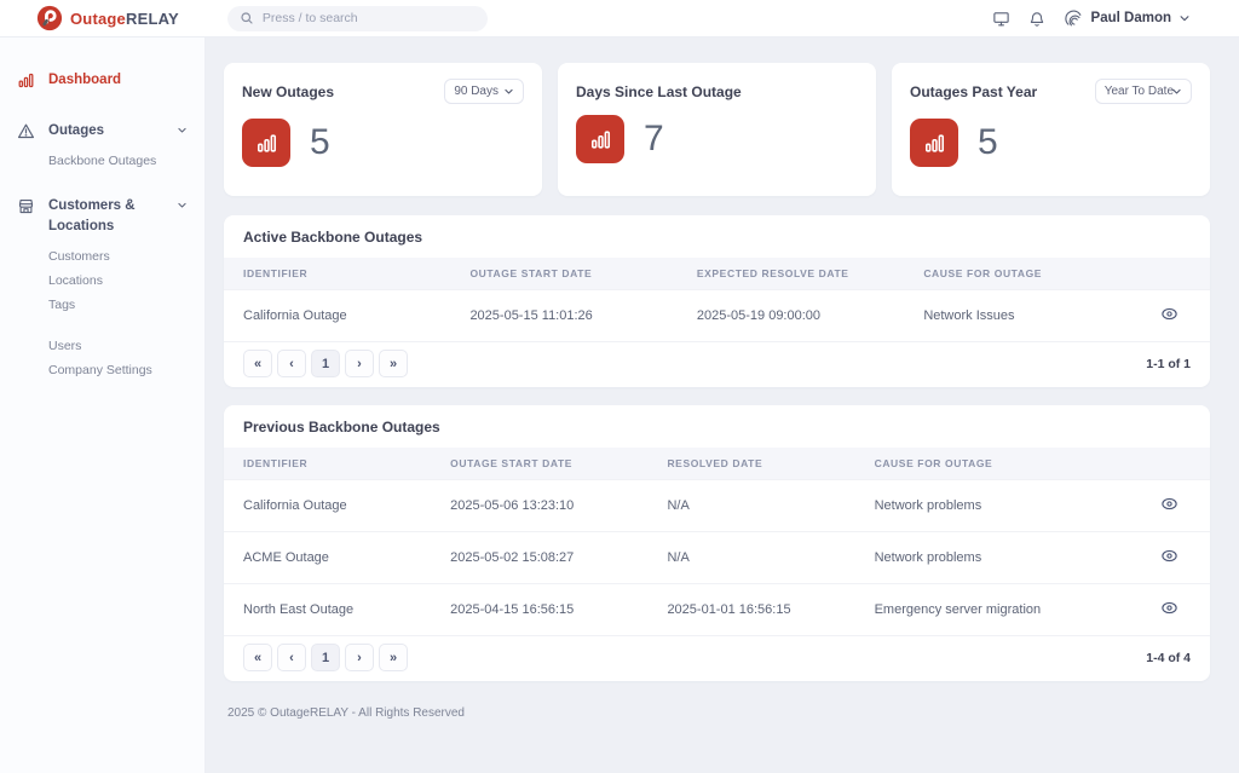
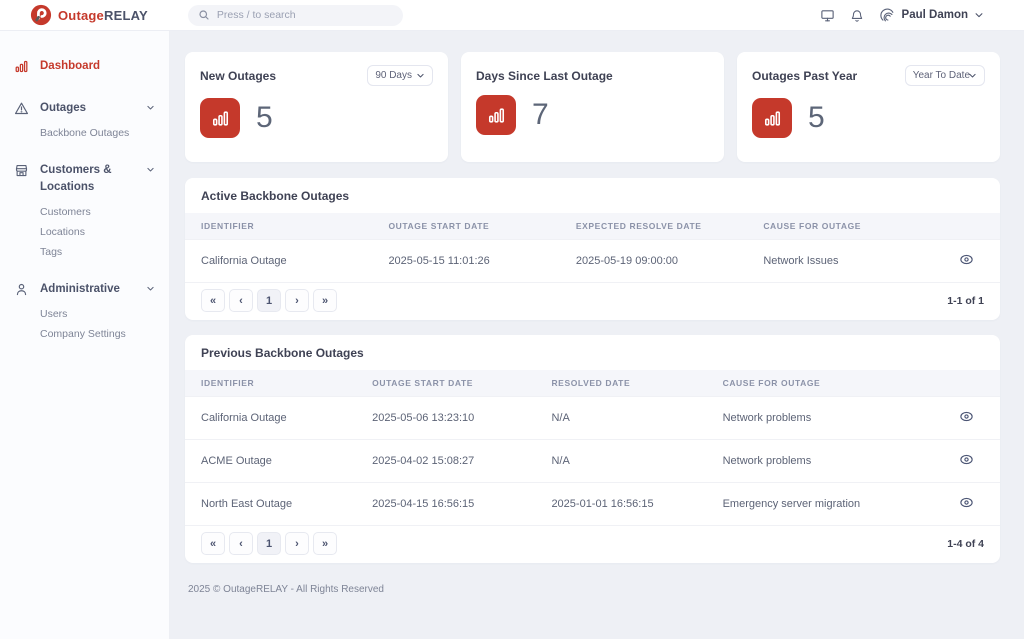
  OutageRELAY
  Press / to search
  Paul Damon
  Dashboard
  Outages
  Backbone Outages
  Customers & Locations
  Customers
  Locations
  Tags
+ Administrative
  Users
  Company Settings
  New Outages
  90 Days
  5
  Days Since Last Outage
  7
  Outages Past Year
  Year To Date
  5
  Active Backbone Outages
  IDENTIFIER	OUTAGE START DATE	EXPECTED RESOLVE DATE	CAUSE FOR OUTAGE
  California Outage	2025-05-15 11:01:26	2025-05-19 09:00:00	Network Issues
  «
  ‹
  1
  ›
  »
  1-1 of 1
  Previous Backbone Outages
  IDENTIFIER	OUTAGE START DATE	RESOLVED DATE	CAUSE FOR OUTAGE
  California Outage	2025-05-06 13:23:10	N/A	Network problems
- ACME Outage	2025-05-02 15:08:27	N/A	Network problems
+ ACME Outage	2025-04-02 15:08:27	N/A	Network problems
  North East Outage	2025-04-15 16:56:15	2025-01-01 16:56:15	Emergency server migration
  «
  ‹
  1
  ›
  »
  1-4 of 4
  2025 © OutageRELAY - All Rights Reserved
